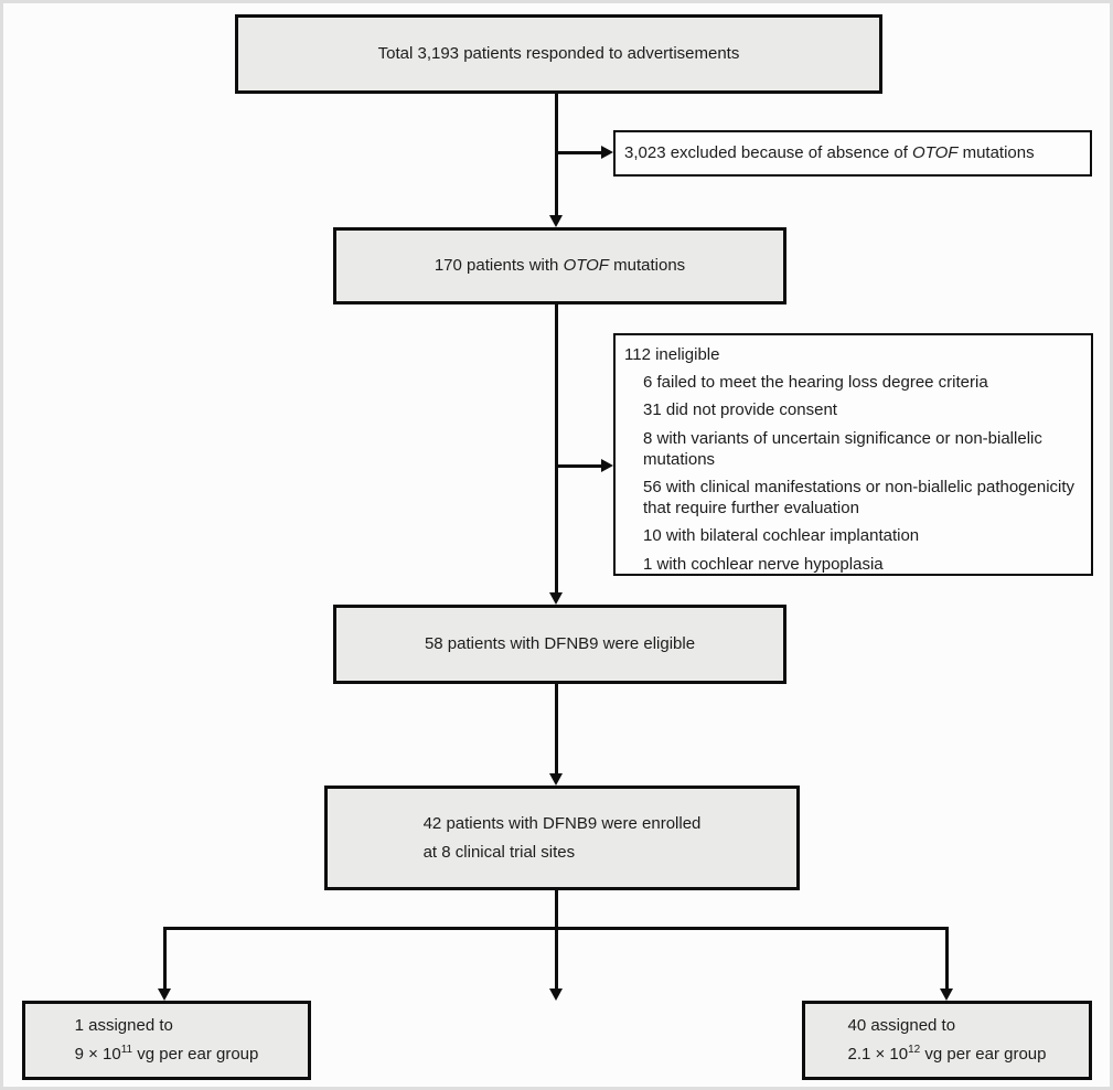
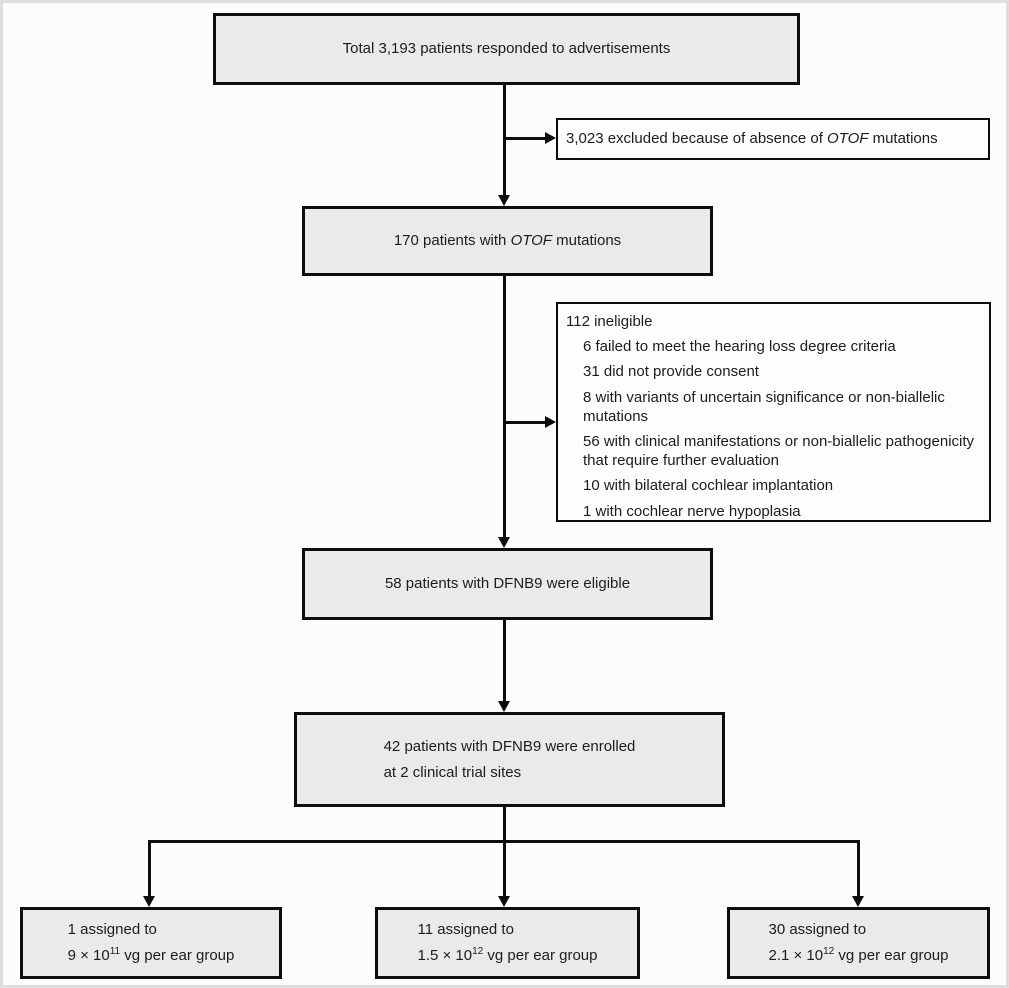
  Total 3,193 patients responded to advertisements
  3,023 excluded because of absence of OTOF mutations
  170 patients with OTOF mutations
  112 ineligible
  6 failed to meet the hearing loss degree criteria
  31 did not provide consent
  8 with variants of uncertain significance or non-biallelic mutations
  56 with clinical manifestations or non-biallelic pathogenicity that require further evaluation
  10 with bilateral cochlear implantation
  1 with cochlear nerve hypoplasia
  58 patients with DFNB9 were eligible
  42 patients with DFNB9 were enrolled
- at 8 clinical trial sites
+ at 2 clinical trial sites
  1 assigned to
  9 × 1011 vg per ear group
+ 11 assigned to
+ 1.5 × 1012 vg per ear group
- 40 assigned to
+ 30 assigned to
  2.1 × 1012 vg per ear group
